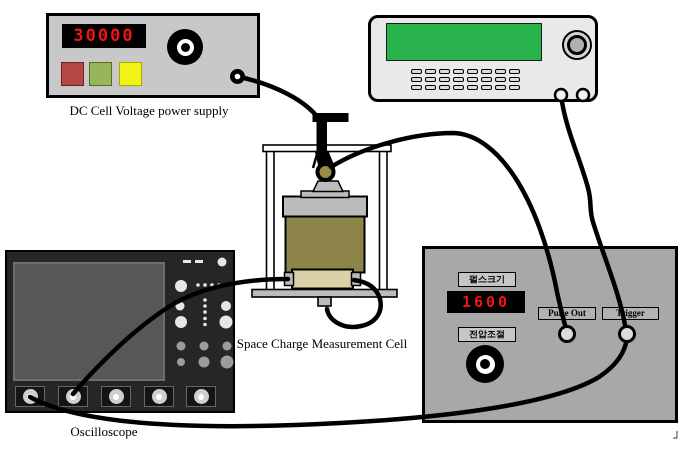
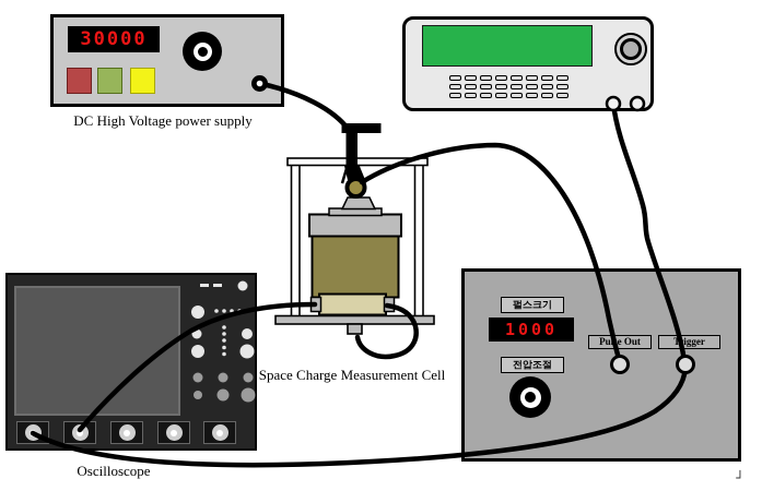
  30000
- DC Cell Voltage power supply
+ DC High Voltage power supply
  Oscilloscope
  펄스크기
- 1600
+ 1000
  전압조절
  Pue Out
  Tigger
  ┘
  Space Charge Measurement Cell
